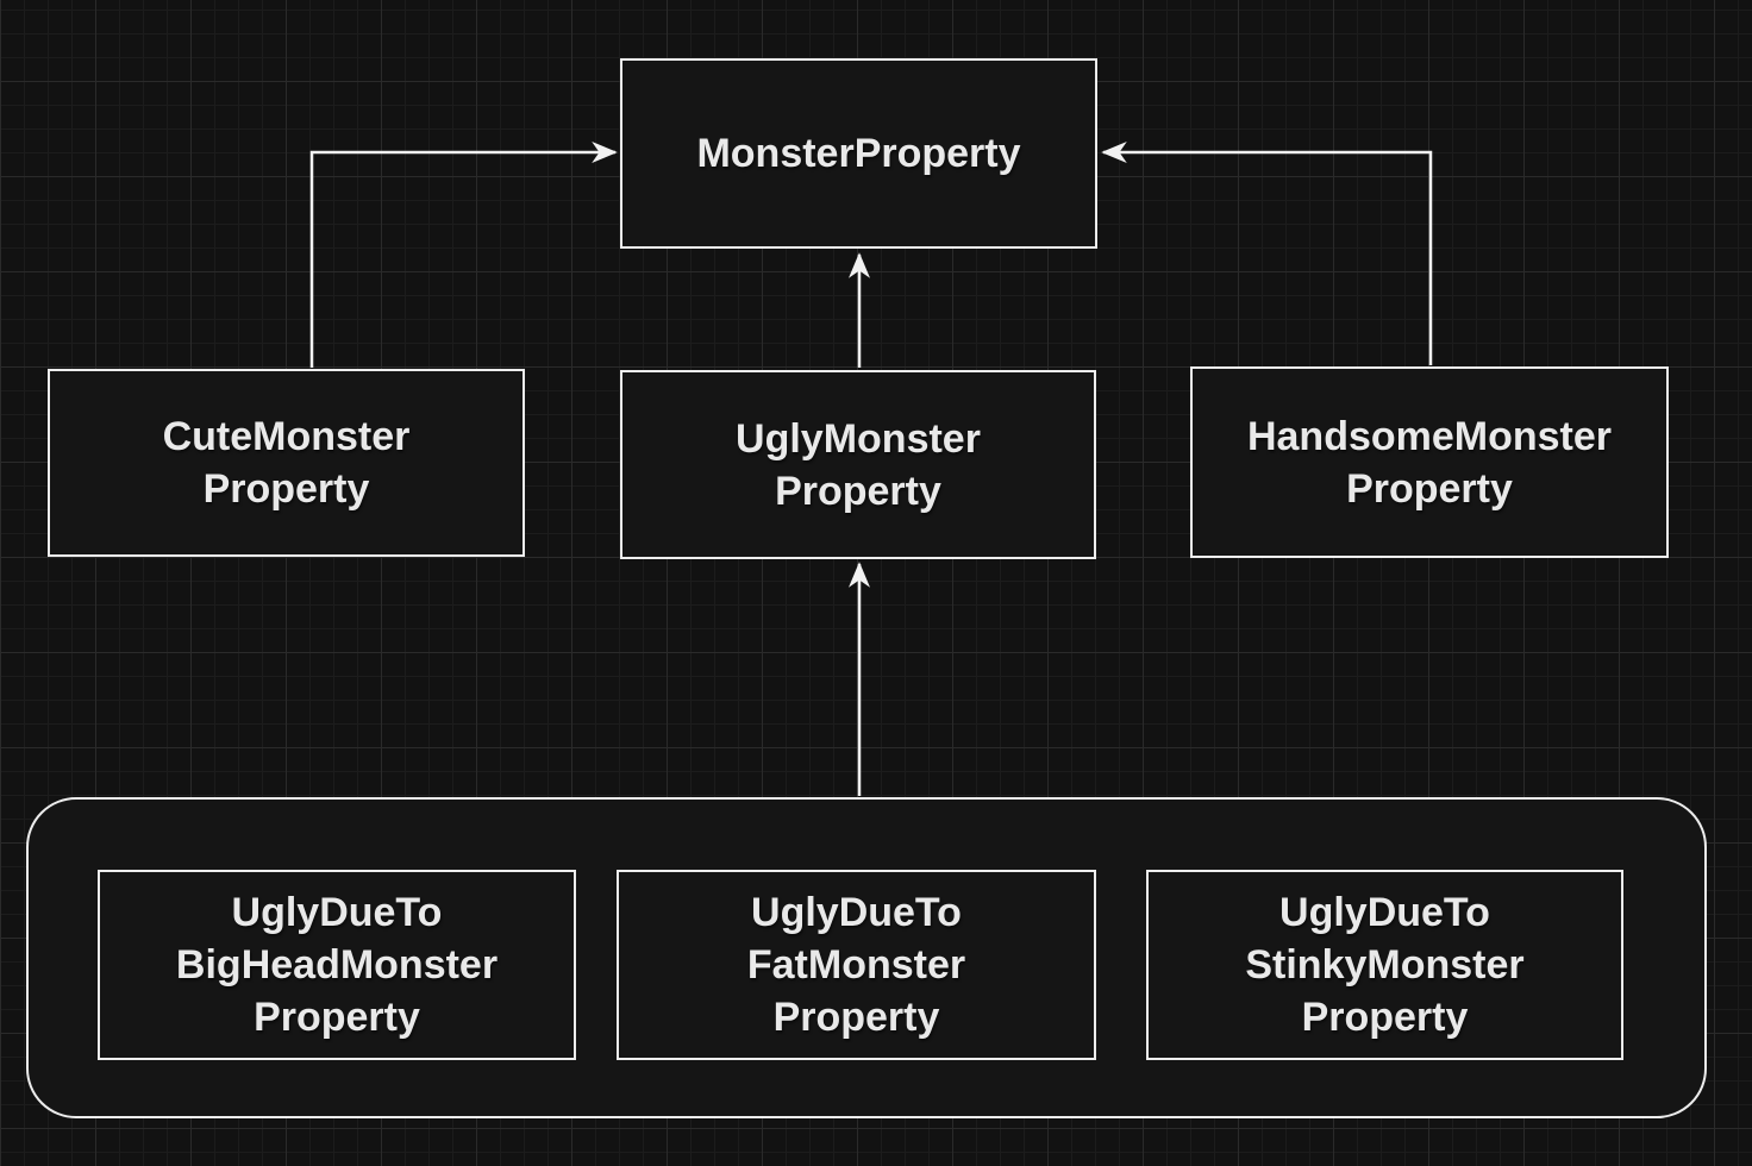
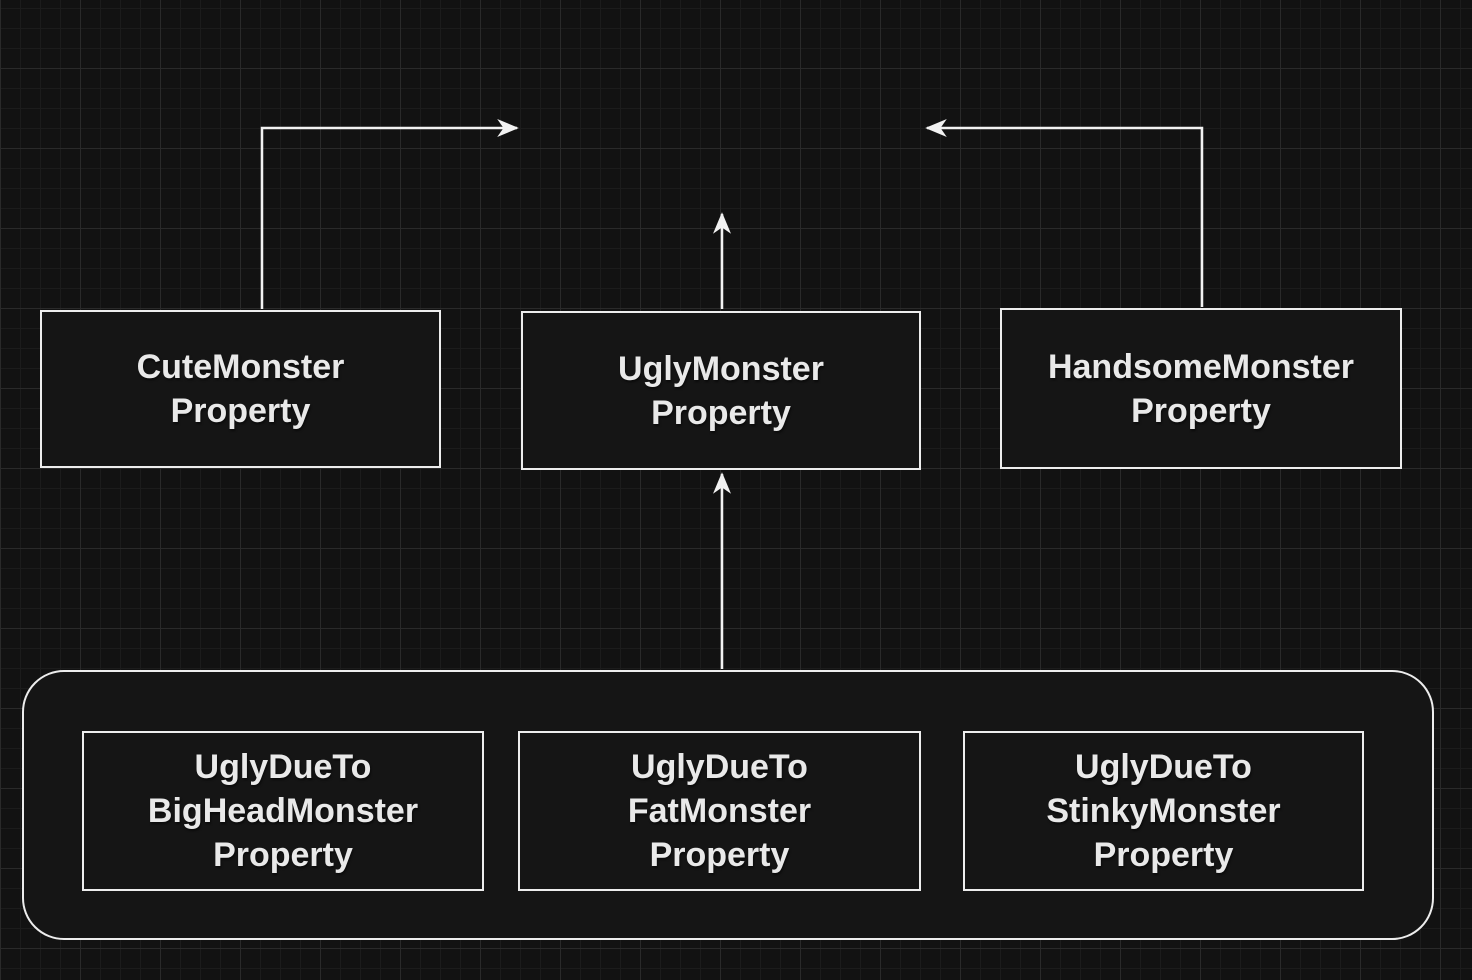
- MonsterProperty
  CuteMonster
  Property
  UglyMonster
  Property
  HandsomeMonster
  Property
  UglyDueTo
  BigHeadMonster
  Property
  UglyDueTo
  FatMonster
  Property
  UglyDueTo
  StinkyMonster
  Property
